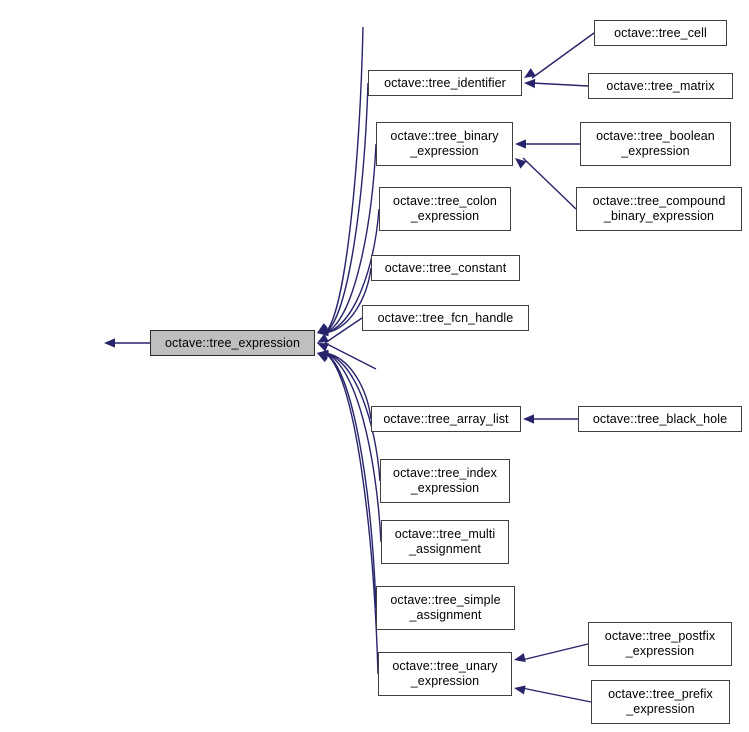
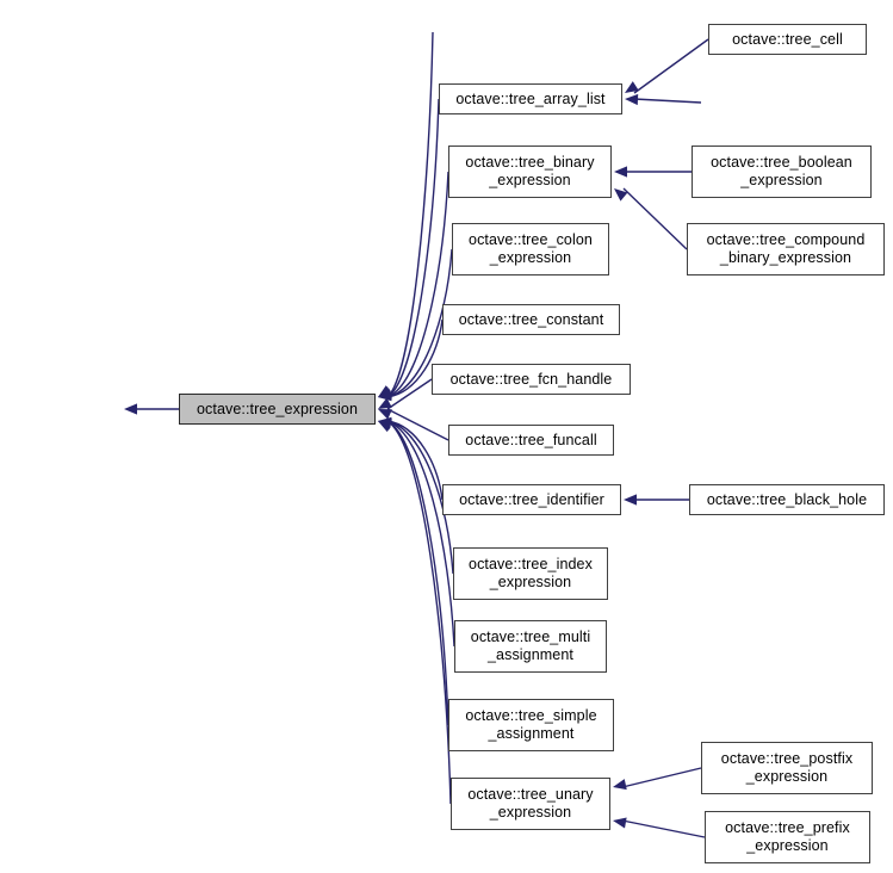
  octave::tree_expression
- octave::tree_identifier
+ octave::tree_array_list
  octave::tree_cell
- octave::tree_matrix
  octave::tree_binary
  _expression
  octave::tree_boolean
  _expression
  octave::tree_compound
  _binary_expression
  octave::tree_colon
  _expression
  octave::tree_constant
  octave::tree_fcn_handle
+ octave::tree_funcall
- octave::tree_array_list
+ octave::tree_identifier
  octave::tree_black_hole
  octave::tree_index
  _expression
  octave::tree_multi
  _assignment
  octave::tree_simple
  _assignment
  octave::tree_unary
  _expression
  octave::tree_postfix
  _expression
  octave::tree_prefix
  _expression
